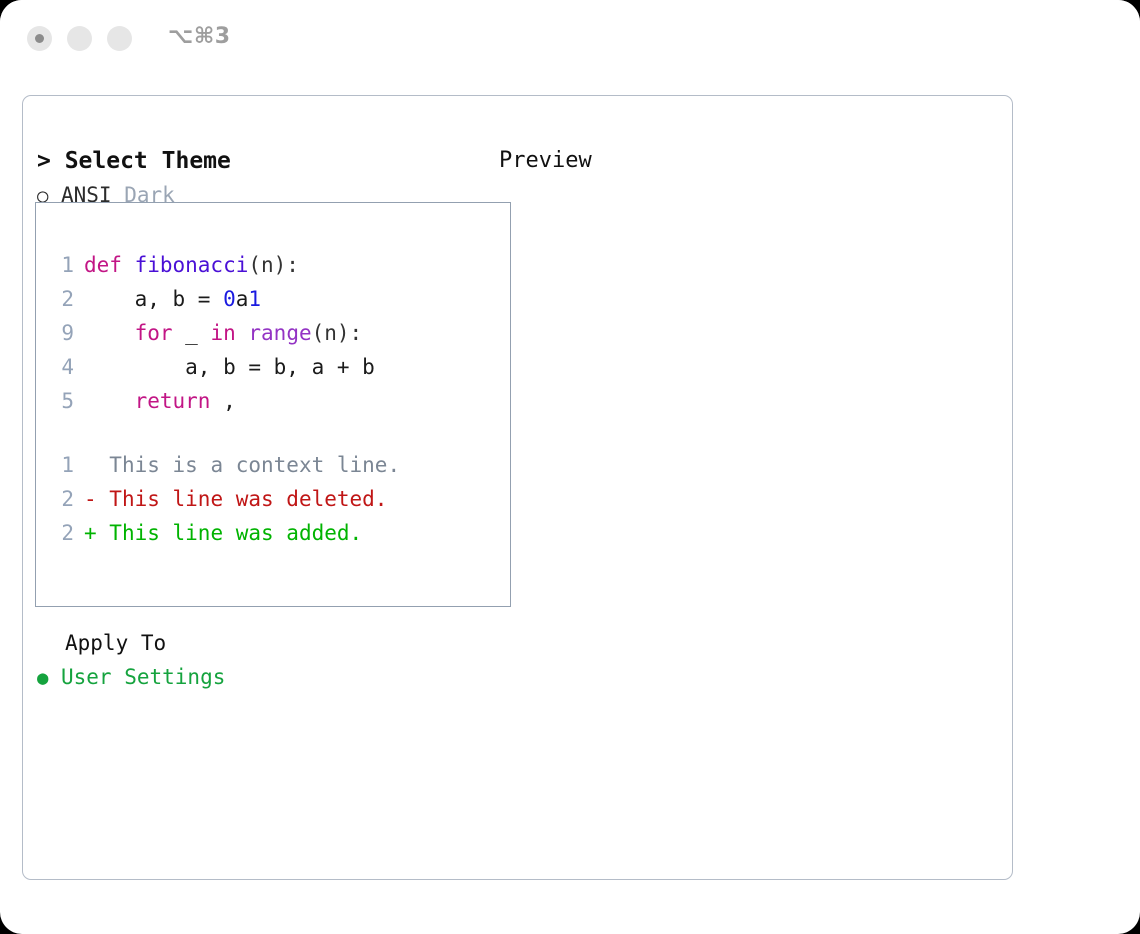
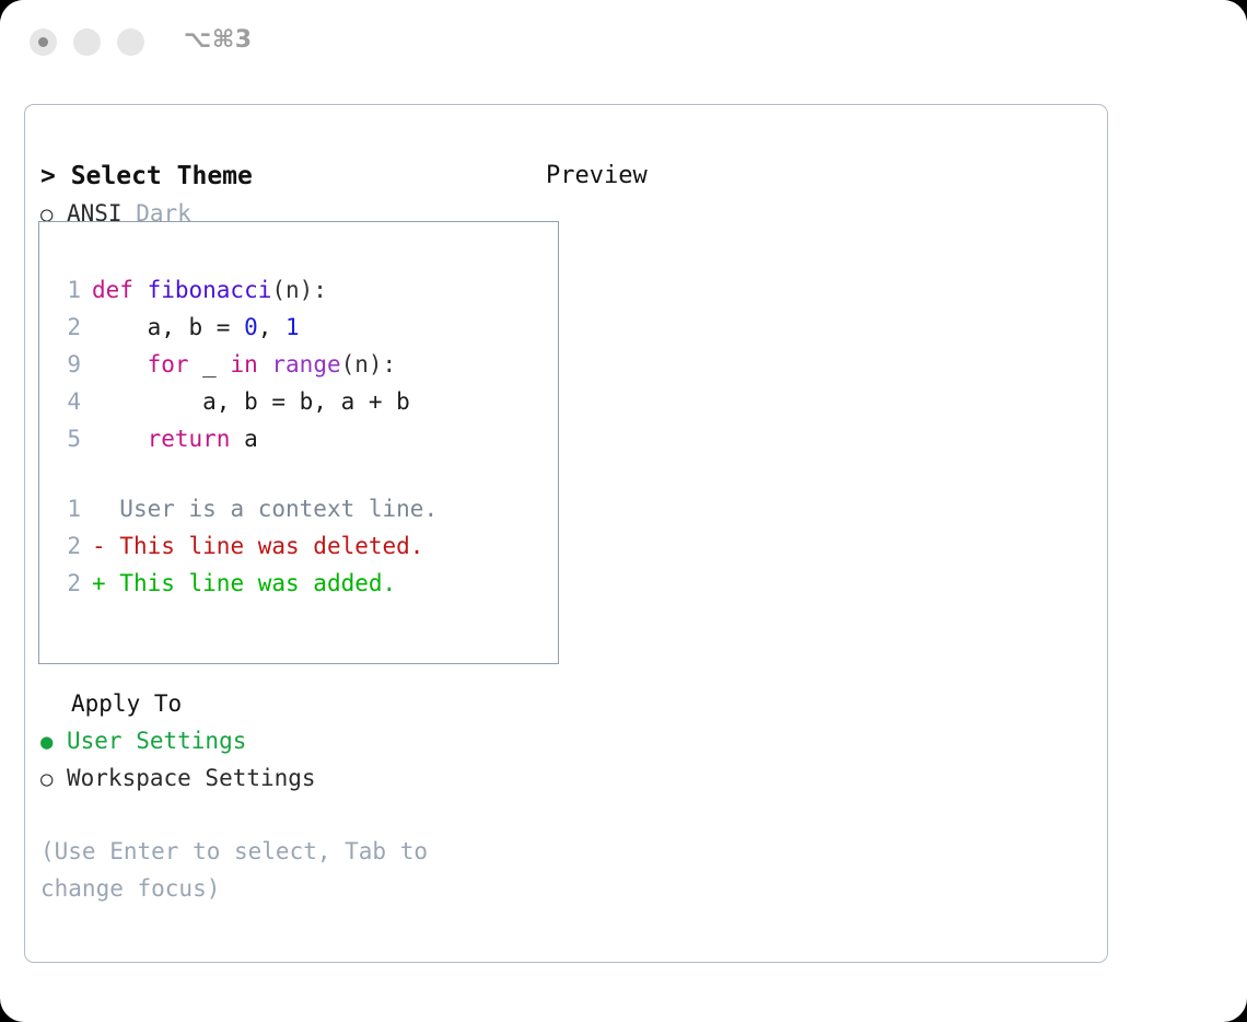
  ⌥⌘3
  > Select Theme
  ○ ANSI Dark
  Apply To
  ● User Settings
+ ○ Workspace Settings
+ (Use Enter to select, Tab to change focus)
  Preview
  1 def fibonacci(n):
- 2 a, b = 0a1
+ 2 a, b = 0, 1
  9 for _ in range(n):
  4 a, b = b, a + b
- 5 return ,
+ 5 return a
- 1 This is a context line.
+ 1 User is a context line.
  2 - This line was deleted.
  2 + This line was added.
